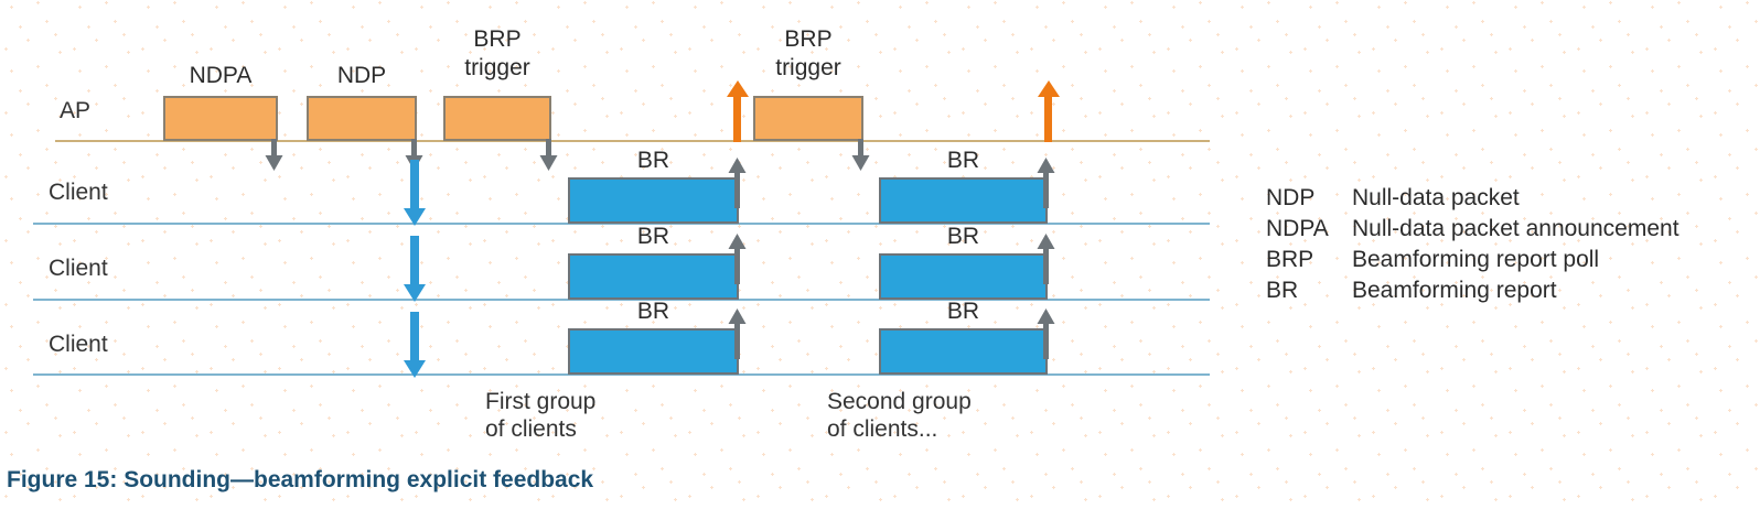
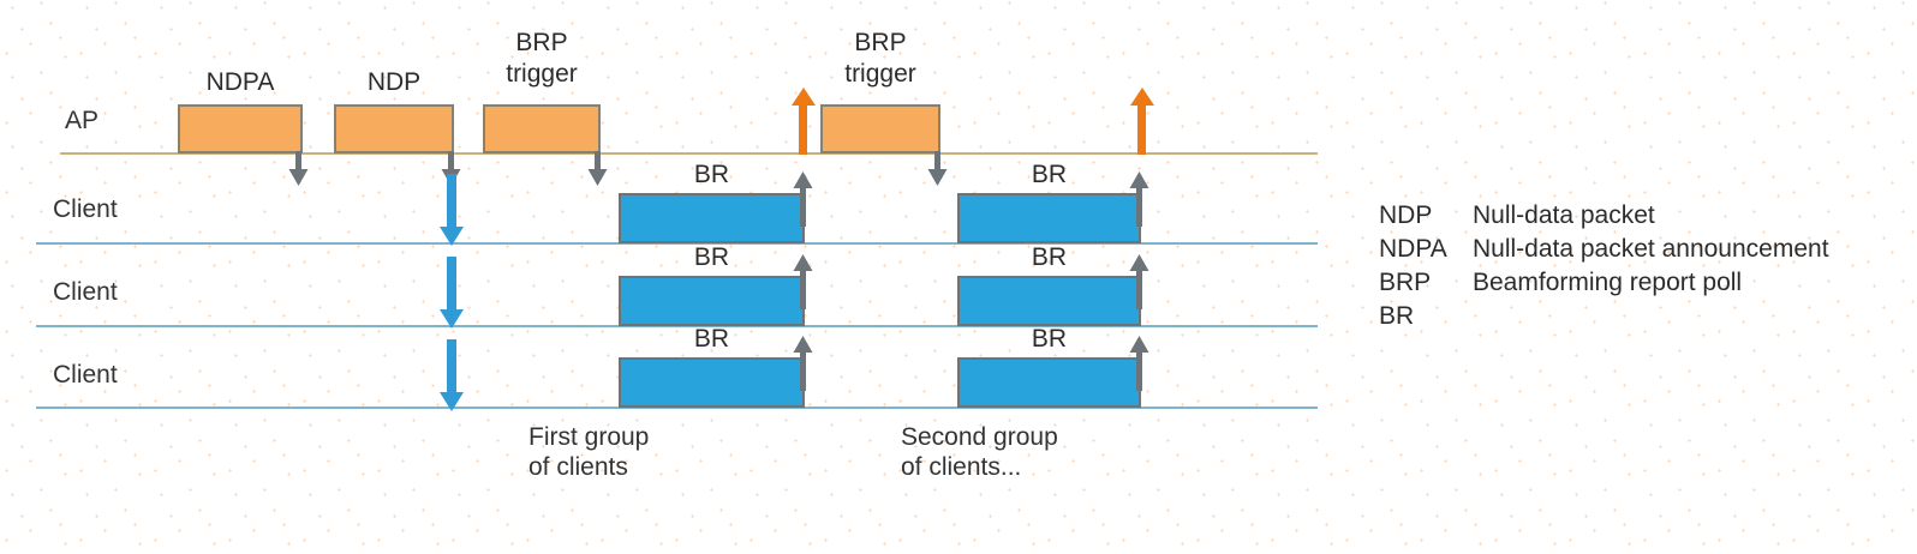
  AP
  Client
  Client
  Client
  NDPA
  NDP
  BRP
  trigger
  BRP
  trigger
  BR
  BR
  BR
  BR
  BR
  BR
  First group
  of clients
  Second group
  of clients...
  NDP
  Null-data packet
  NDPA
  Null-data packet announcement
  BRP
  Beamforming report poll
  BR
- Beamforming report
- Figure 15: Sounding—beamforming explicit feedback
